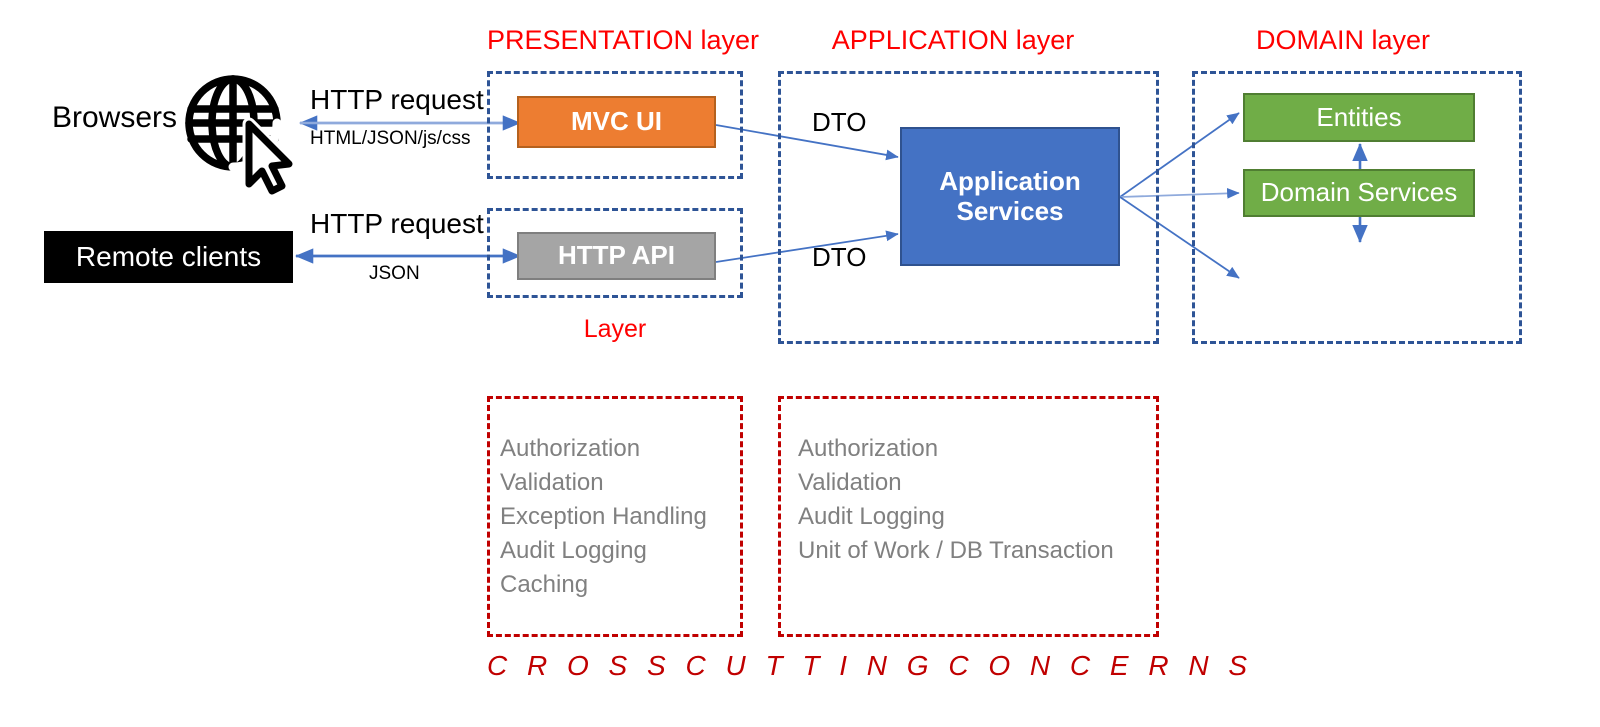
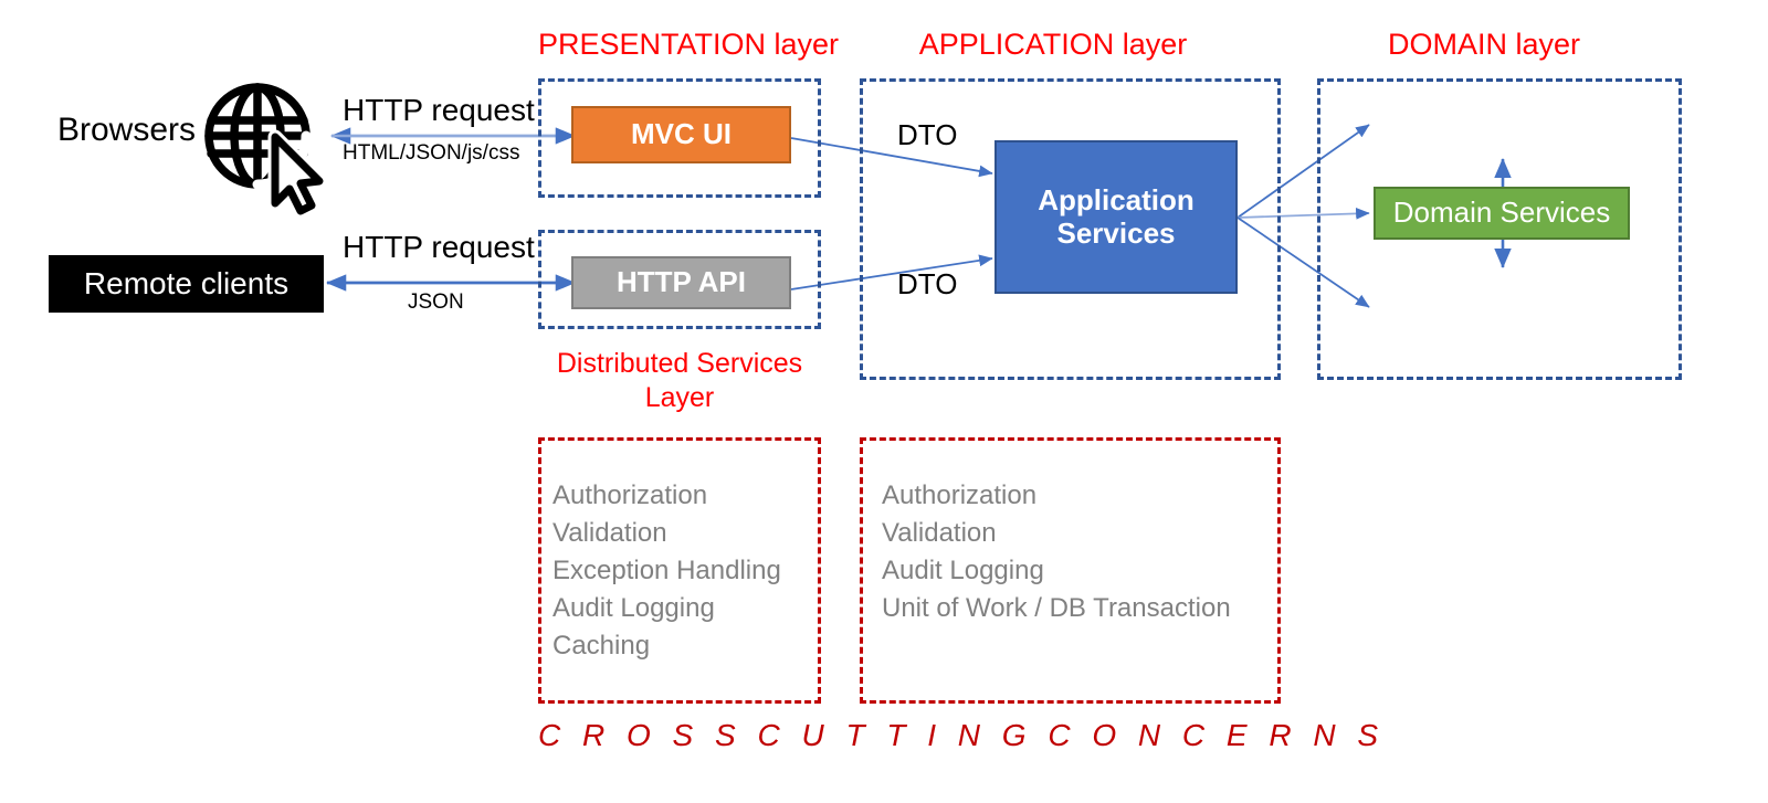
  PRESENTATION layer
  APPLICATION layer
  DOMAIN layer
  Browsers
  Remote clients
  HTTP request
  HTML/JSON/js/css
  HTTP request
  JSON
  DTO
  DTO
  MVC UI
  HTTP API
  Application
  Services
- Entities
  Domain Services
+ Distributed Services
  Layer
  Authorization
  Validation
  Exception Handling
  Audit Logging
  Caching
  Authorization
  Validation
  Audit Logging
  Unit of Work / DB Transaction
  C R O S S C U T T I N G C O N C E R N S
